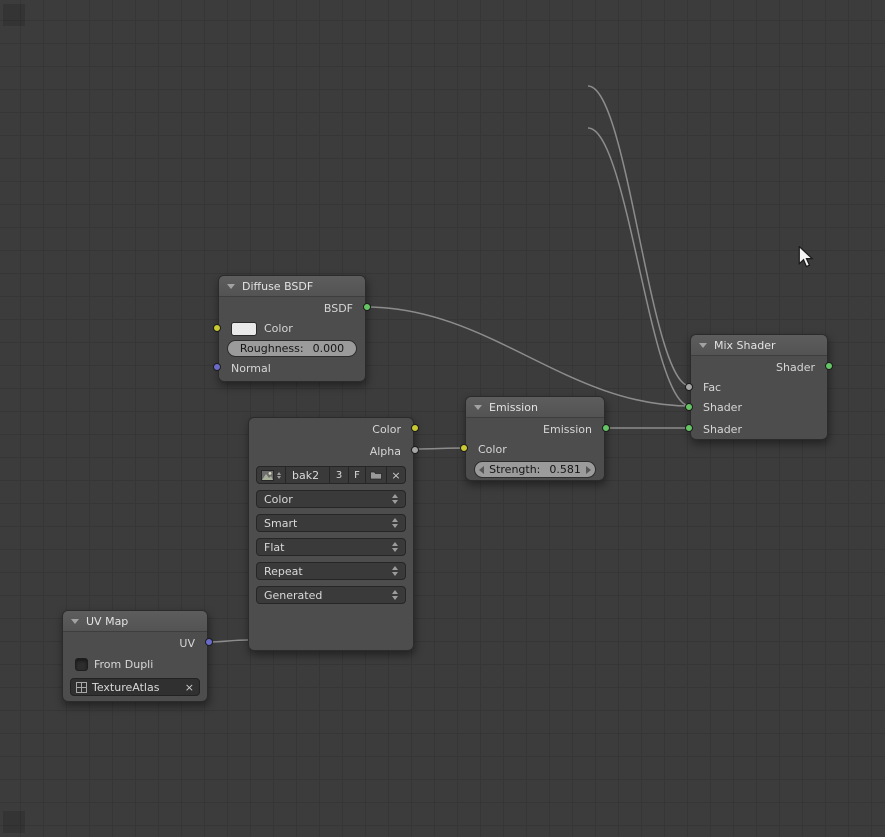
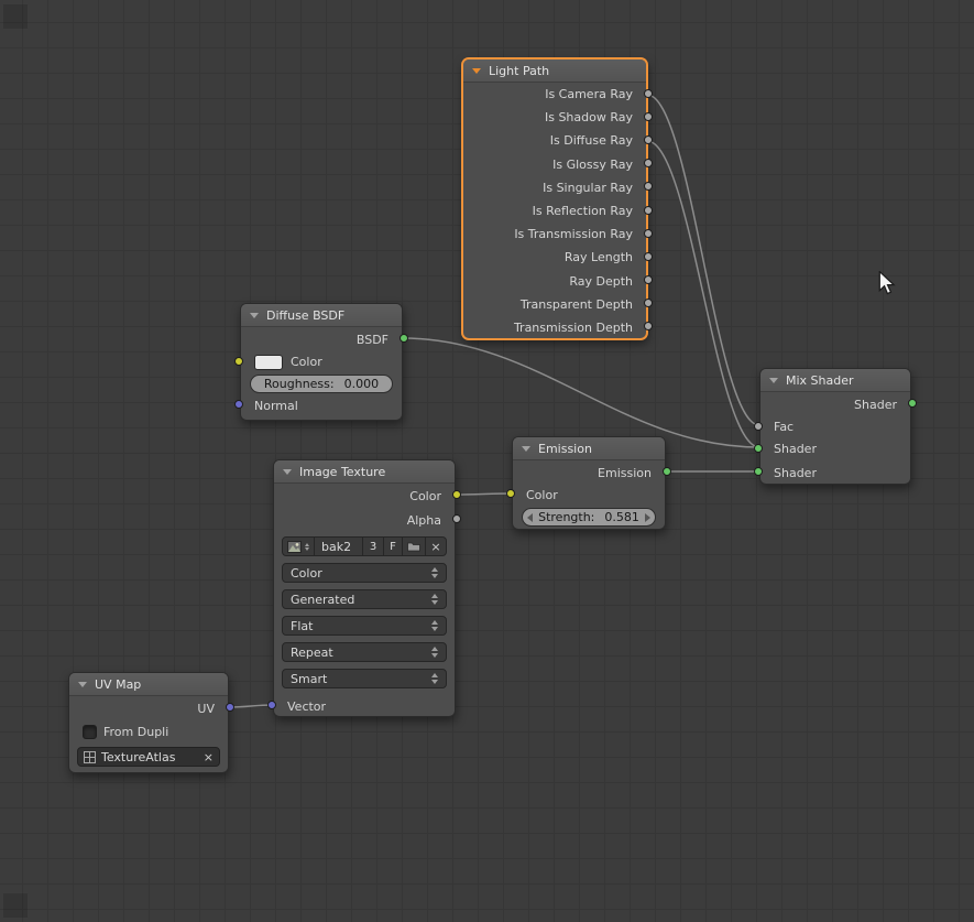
+ Light Path
+ Is Camera Ray
+ Is Shadow Ray
+ Is Diffuse Ray
+ Is Glossy Ray
+ Is Singular Ray
+ Is Reflection Ray
+ Is Transmission Ray
+ Ray Length
+ Ray Depth
+ Transparent Depth
+ Transmission Depth
  Diffuse BSDF
  BSDF
  Color
  Roughness:
  0.000
  Normal
  Mix Shader
  Shader
  Fac
  Shader
  Shader
  Emission
  Emission
  Color
  Strength:
  0.581
+ Image Texture
  Color
  Alpha
  bak2
  3
  F
  ×
  Color
- Smart
+ Generated
  Flat
  Repeat
- Generated
+ Smart
+ Vector
  UV Map
  UV
  From Dupli
  TextureAtlas
  ×
